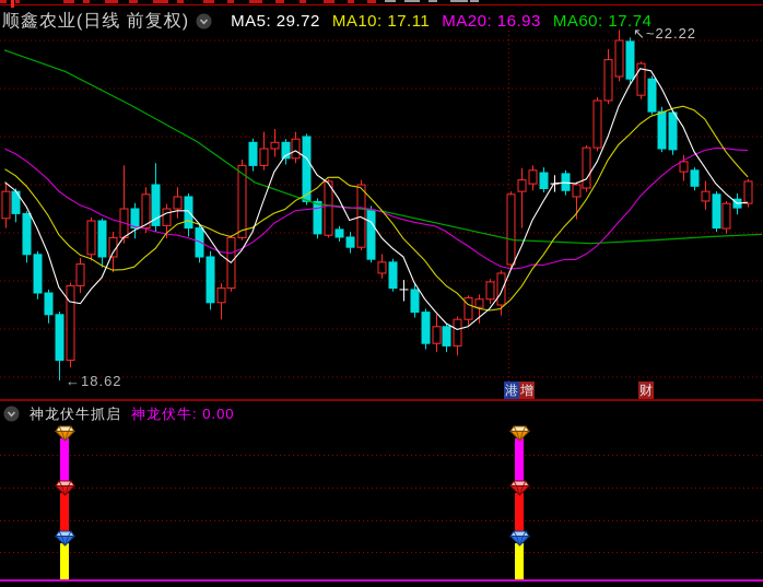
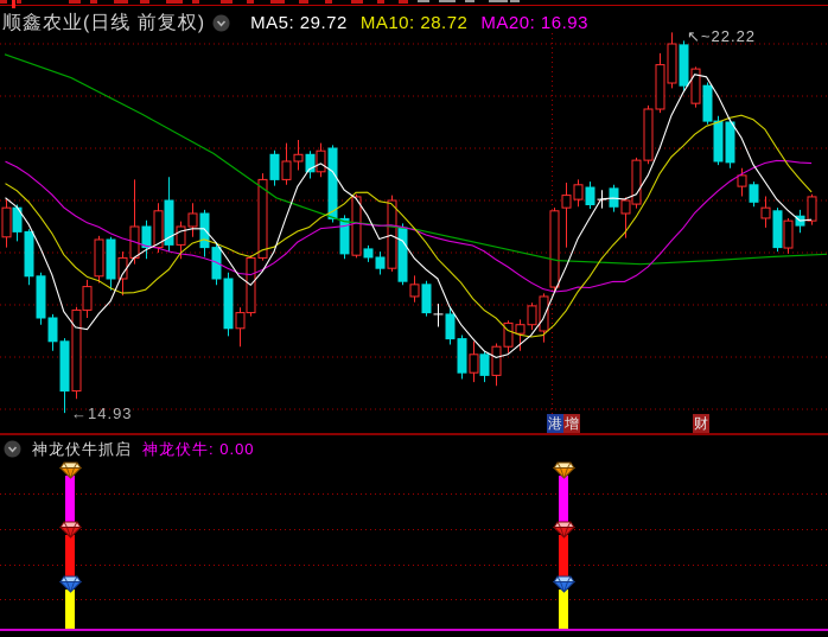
  顺鑫农业(日线 前复权)
  MA5: 29.72
- MA10: 17.11
+ MA10: 28.72
  MA20: 16.93
- MA60: 17.74
  ↖~22.22
- ←18.62
+ ←14.93
  港
  增
  财
  神龙伏牛抓启
  神龙伏牛: 0.00
